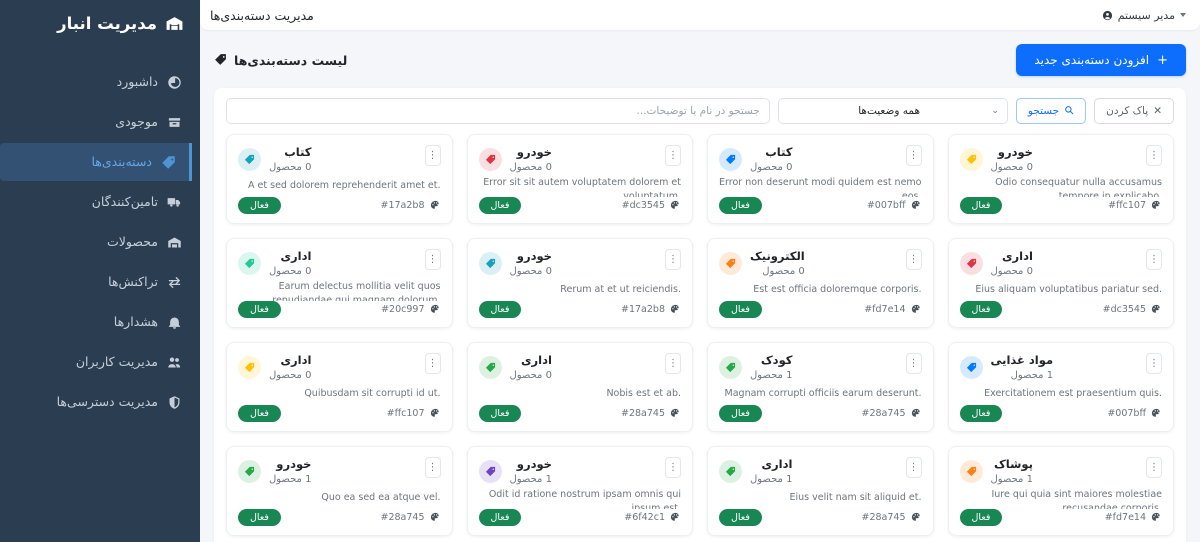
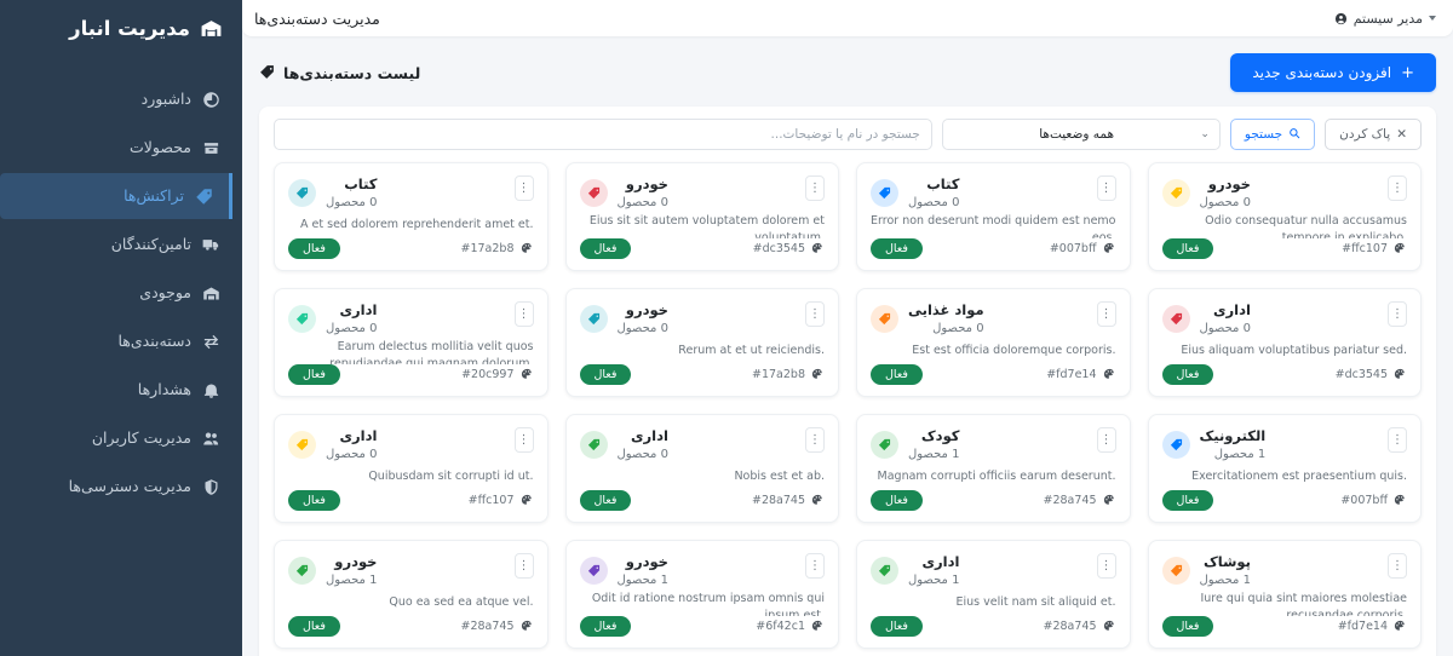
  مدیریت انبار
  داشبورد
- موجودی
+ محصولات
- دسته‌بندی‌ها
+ تراکنش‌ها
  تامین‌کنندگان
- محصولات
+ موجودی
- تراکنش‌ها
+ دسته‌بندی‌ها
  هشدارها
  مدیریت کاربران
  مدیریت دسترسی‌ها
  مدیر سیستم
  مدیریت دسته‌بندی‌ها
  +
  افزودن دسته‌بندی جدید
  لیست دسته‌بندی‌ها
  ✕
  پاک کردن
  جستجو
  ⌄
  همه وضعیت‌ها
  خودرو
  0 محصول
  ⋮
  Odio consequatur nulla accusamus tempore in explicabo.
  فعال
  #ffc107
  کتاب
  0 محصول
  ⋮
  Error non deserunt modi quidem est nemo eos.
  فعال
  #007bff
  خودرو
  0 محصول
  ⋮
- Error sit sit autem voluptatem dolorem et voluptatum.
+ Eius sit sit autem voluptatem dolorem et voluptatum.
  فعال
  #dc3545
  کتاب
  0 محصول
  ⋮
  A et sed dolorem reprehenderit amet et.
  فعال
  #17a2b8
  اداری
  0 محصول
  ⋮
  Eius aliquam voluptatibus pariatur sed.
  فعال
  #dc3545
- الکترونیک
+ مواد غذایی
  0 محصول
  ⋮
  Est est officia doloremque corporis.
  فعال
  #fd7e14
  خودرو
  0 محصول
  ⋮
  Rerum at et ut reiciendis.
  فعال
  #17a2b8
  اداری
  0 محصول
  ⋮
  Earum delectus mollitia velit quos epudiandae qui magnam dolorum.
  فعال
  #20c997
- مواد غذایی
+ الکترونیک
  1 محصول
  ⋮
  Exercitationem est praesentium quis.
  فعال
  #007bff
  کودک
  1 محصول
  ⋮
  Magnam corrupti officiis earum deserunt.
  فعال
  #28a745
  اداری
  0 محصول
  ⋮
  Nobis est et ab.
  فعال
  #28a745
  اداری
  0 محصول
  ⋮
  Quibusdam sit corrupti id ut.
  فعال
  #ffc107
  پوشاک
  1 محصول
  ⋮
  Iure qui quia sint maiores molestiae recusandae corporis.
  فعال
  #fd7e14
  اداری
  1 محصول
  ⋮
  Eius velit nam sit aliquid et.
  فعال
  #28a745
  خودرو
  1 محصول
  ⋮
  Odit id ratione nostrum ipsam omnis qui ipsum est.
  فعال
  #6f42c1
  خودرو
  1 محصول
  ⋮
  Quo ea sed ea atque vel.
  فعال
  #28a745
